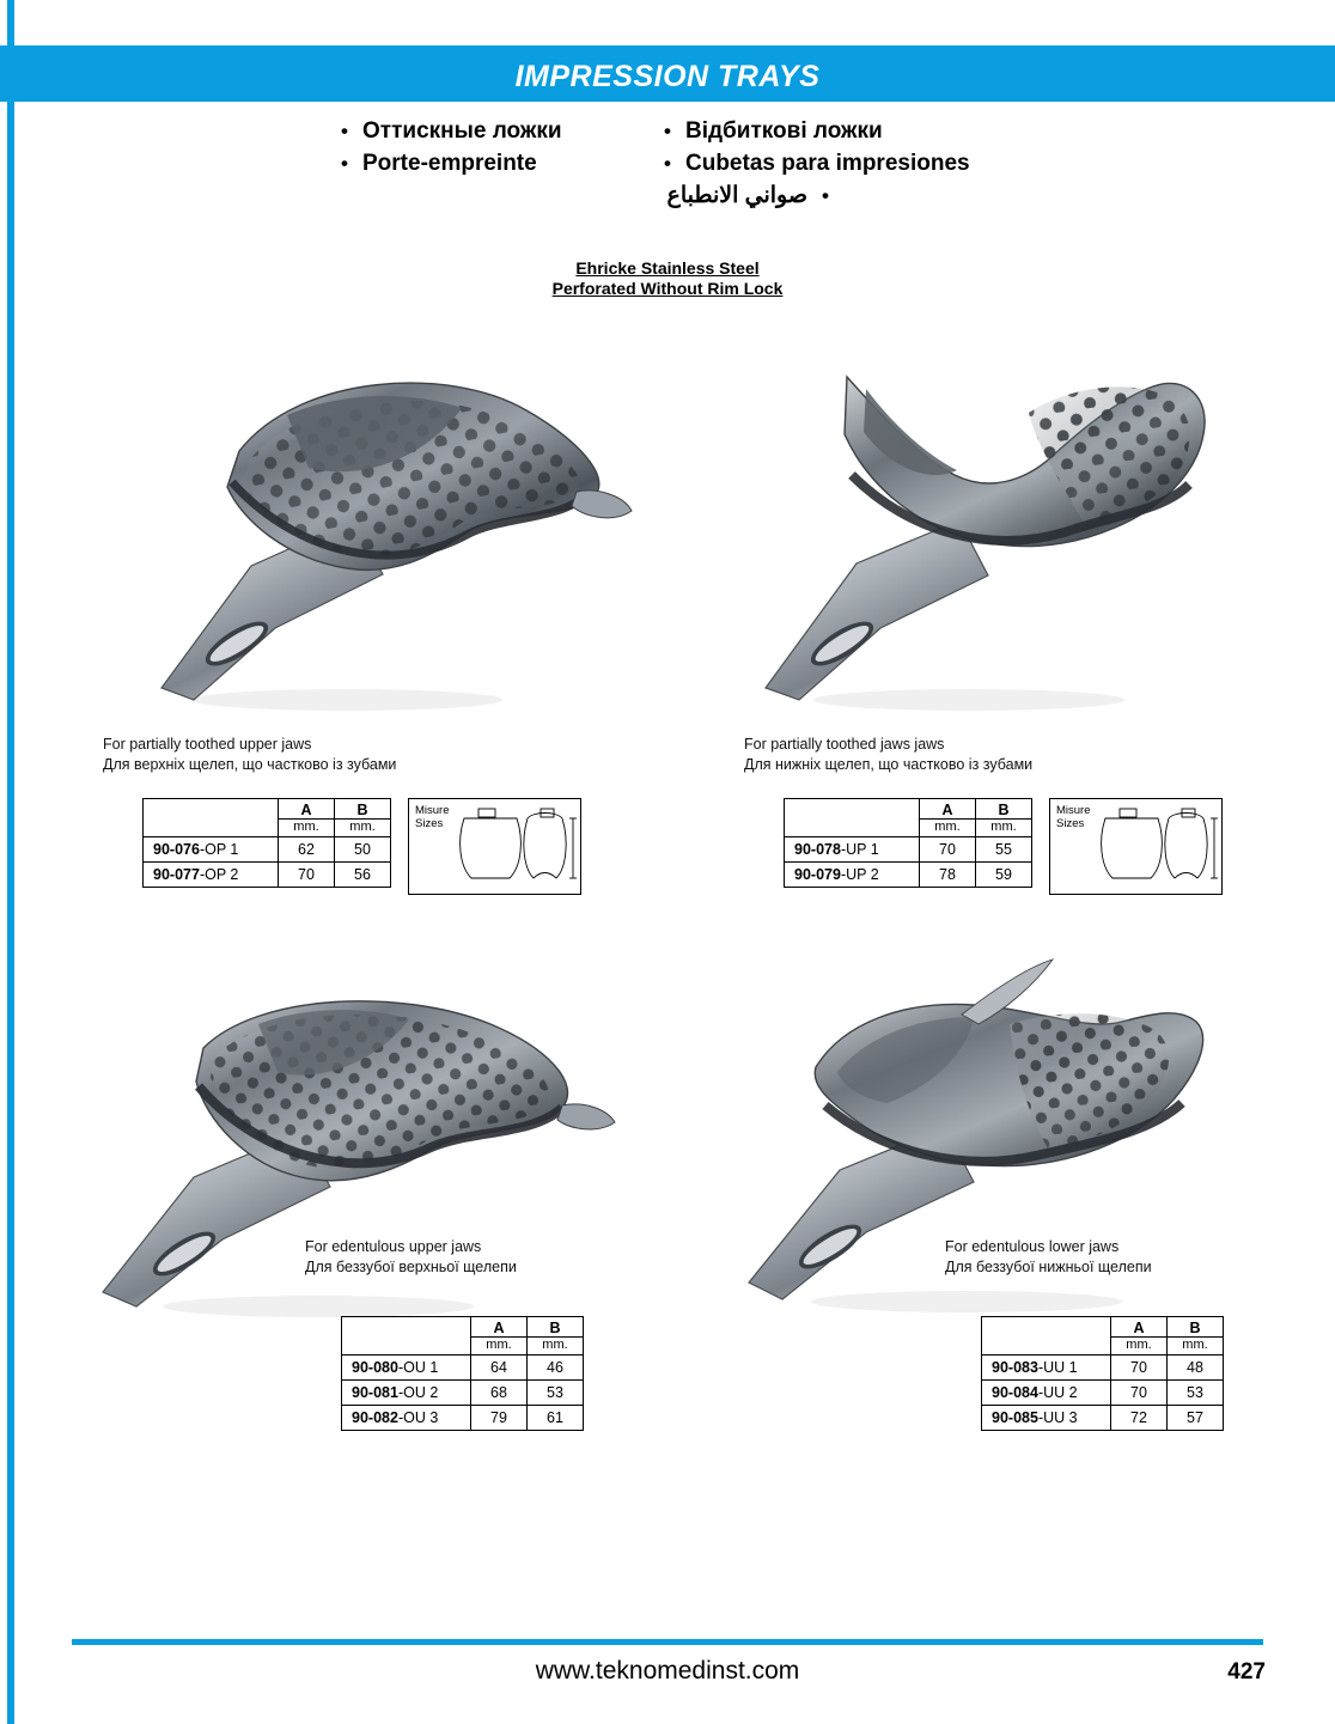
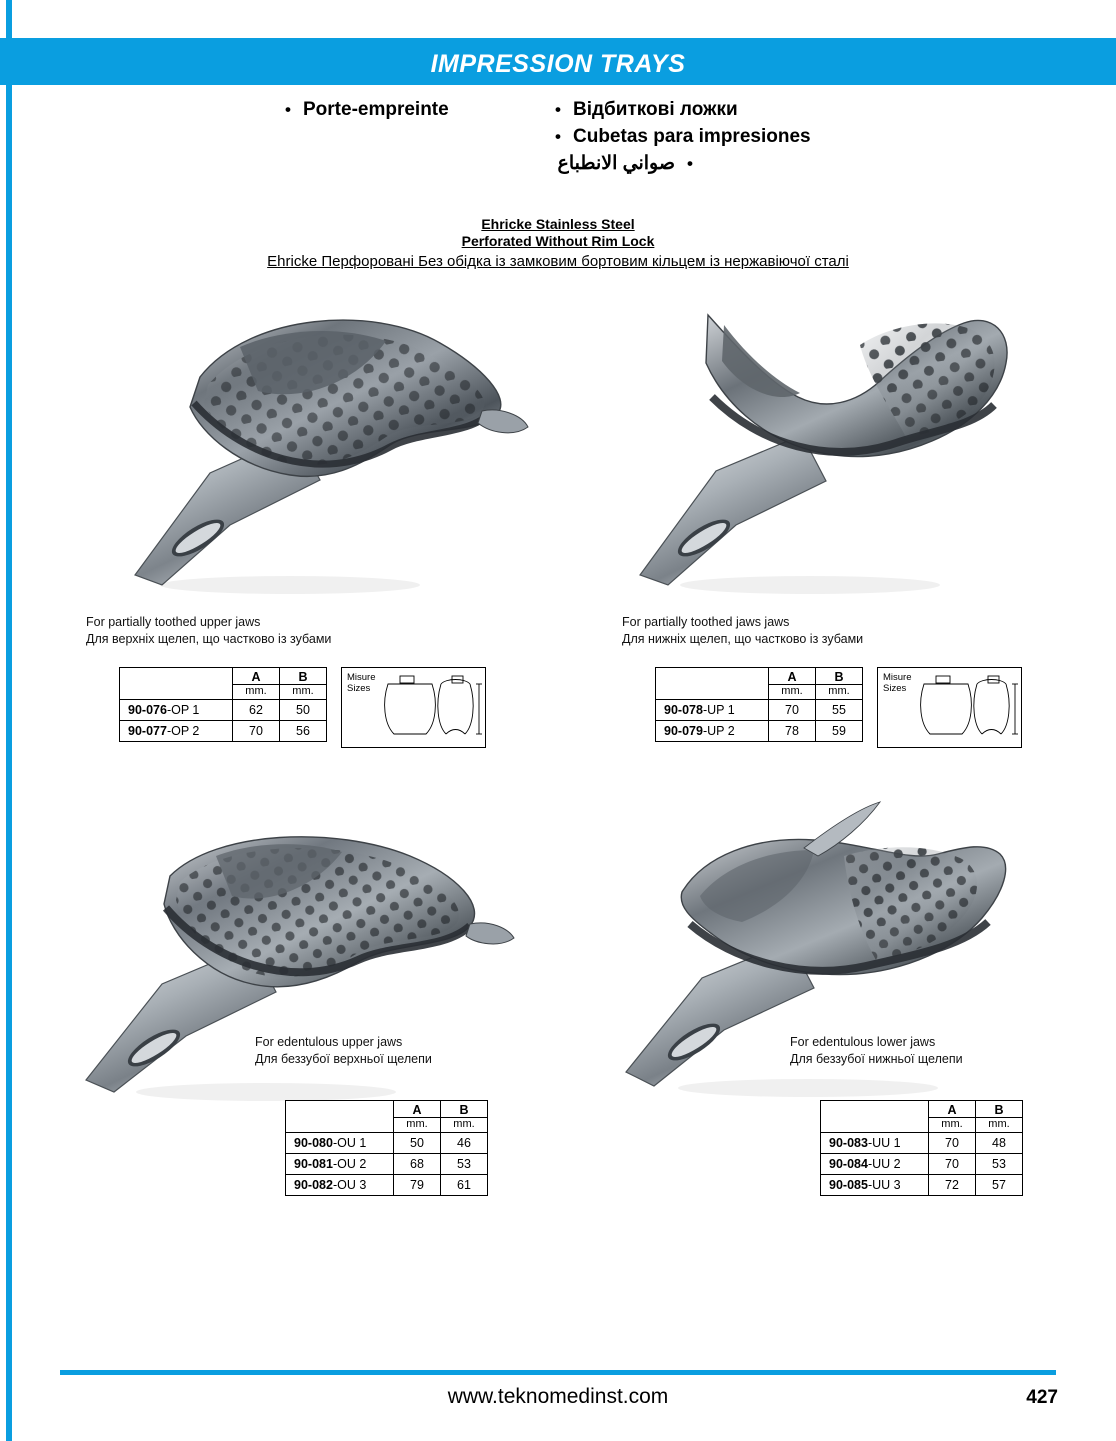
  IMPRESSION TRAYS
- Оттискные ложки
  Porte-empreinte
  Відбиткові ложки
  Cubetas para impresiones
  صواني الانطباع
  Ehricke Stainless Steel
  Perforated Without Rim Lock
+ Ehricke Перфоровані Без обідка із замковим бортовим кільцем із нержавіючої сталі
  For partially toothed upper jaws
  Для верхніх щелеп, що частково із зубами
  	A	B
  mm.	mm.
  90-076-OP 1	62	50
  90-077-OP 2	70	56
  Misure
  Sizes
  For partially toothed jaws jaws
  Для нижніх щелеп, що частково із зубами
  	A	B
  mm.	mm.
  90-078-UP 1	70	55
  90-079-UP 2	78	59
  Misure
  Sizes
  For edentulous upper jaws
  Для беззубої верхньої щелепи
  	A	B
  mm.	mm.
- 90-080-OU 1	64	46
+ 90-080-OU 1	50	46
  90-081-OU 2	68	53
  90-082-OU 3	79	61
  For edentulous lower jaws
  Для беззубої нижньої щелепи
  	A	B
  mm.	mm.
  90-083-UU 1	70	48
  90-084-UU 2	70	53
  90-085-UU 3	72	57
  www.teknomedinst.com
  427
